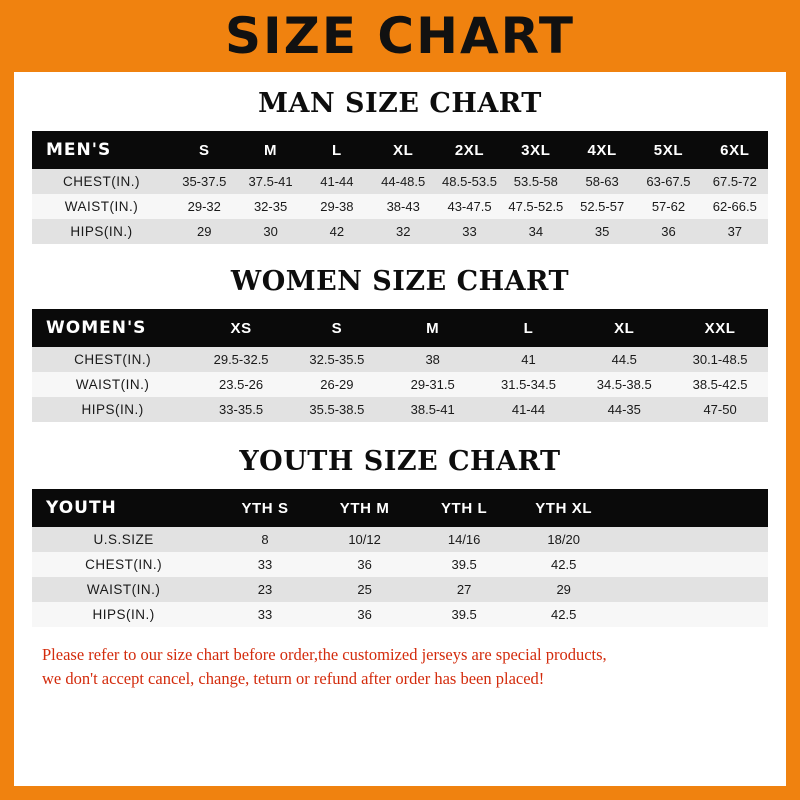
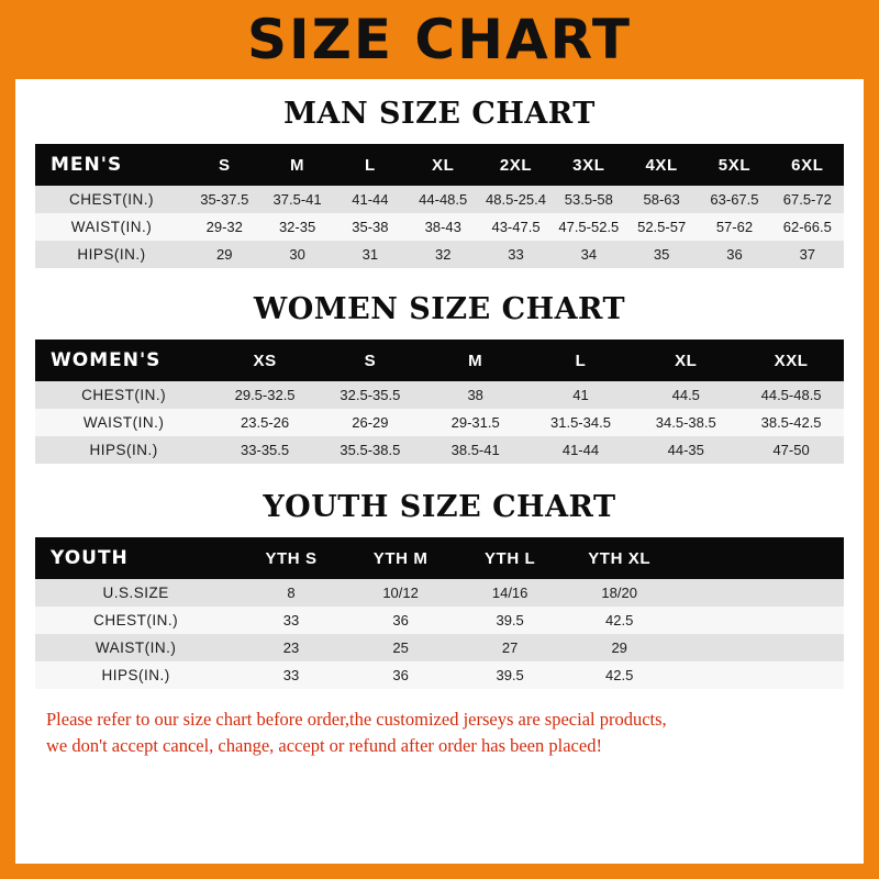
  SIZE CHART
  MAN SIZE CHART
  MEN'S	S	M	L	XL	2XL	3XL	4XL	5XL	6XL
- CHEST(IN.)	35-37.5	37.5-41	41-44	44-48.5	48.5-53.5	53.5-58	58-63	63-67.5	67.5-72
+ CHEST(IN.)	35-37.5	37.5-41	41-44	44-48.5	48.5-25.4	53.5-58	58-63	63-67.5	67.5-72
- WAIST(IN.)	29-32	32-35	29-38	38-43	43-47.5	47.5-52.5	52.5-57	57-62	62-66.5
+ WAIST(IN.)	29-32	32-35	35-38	38-43	43-47.5	47.5-52.5	52.5-57	57-62	62-66.5
- HIPS(IN.)	29	30	42	32	33	34	35	36	37
+ HIPS(IN.)	29	30	31	32	33	34	35	36	37
  WOMEN SIZE CHART
  WOMEN'S	XS	S	M	L	XL	XXL
- CHEST(IN.)	29.5-32.5	32.5-35.5	38	41	44.5	30.1-48.5
+ CHEST(IN.)	29.5-32.5	32.5-35.5	38	41	44.5	44.5-48.5
  WAIST(IN.)	23.5-26	26-29	29-31.5	31.5-34.5	34.5-38.5	38.5-42.5
  HIPS(IN.)	33-35.5	35.5-38.5	38.5-41	41-44	44-35	47-50
  YOUTH SIZE CHART
  YOUTH	YTH S	YTH M	YTH L	YTH XL
  U.S.SIZE	8	10/12	14/16	18/20
  CHEST(IN.)	33	36	39.5	42.5
  WAIST(IN.)	23	25	27	29
  HIPS(IN.)	33	36	39.5	42.5
  Please refer to our size chart before order,the customized jerseys are special products,
- we don't accept cancel, change, teturn or refund after order has been placed!
+ we don't accept cancel, change, accept or refund after order has been placed!
